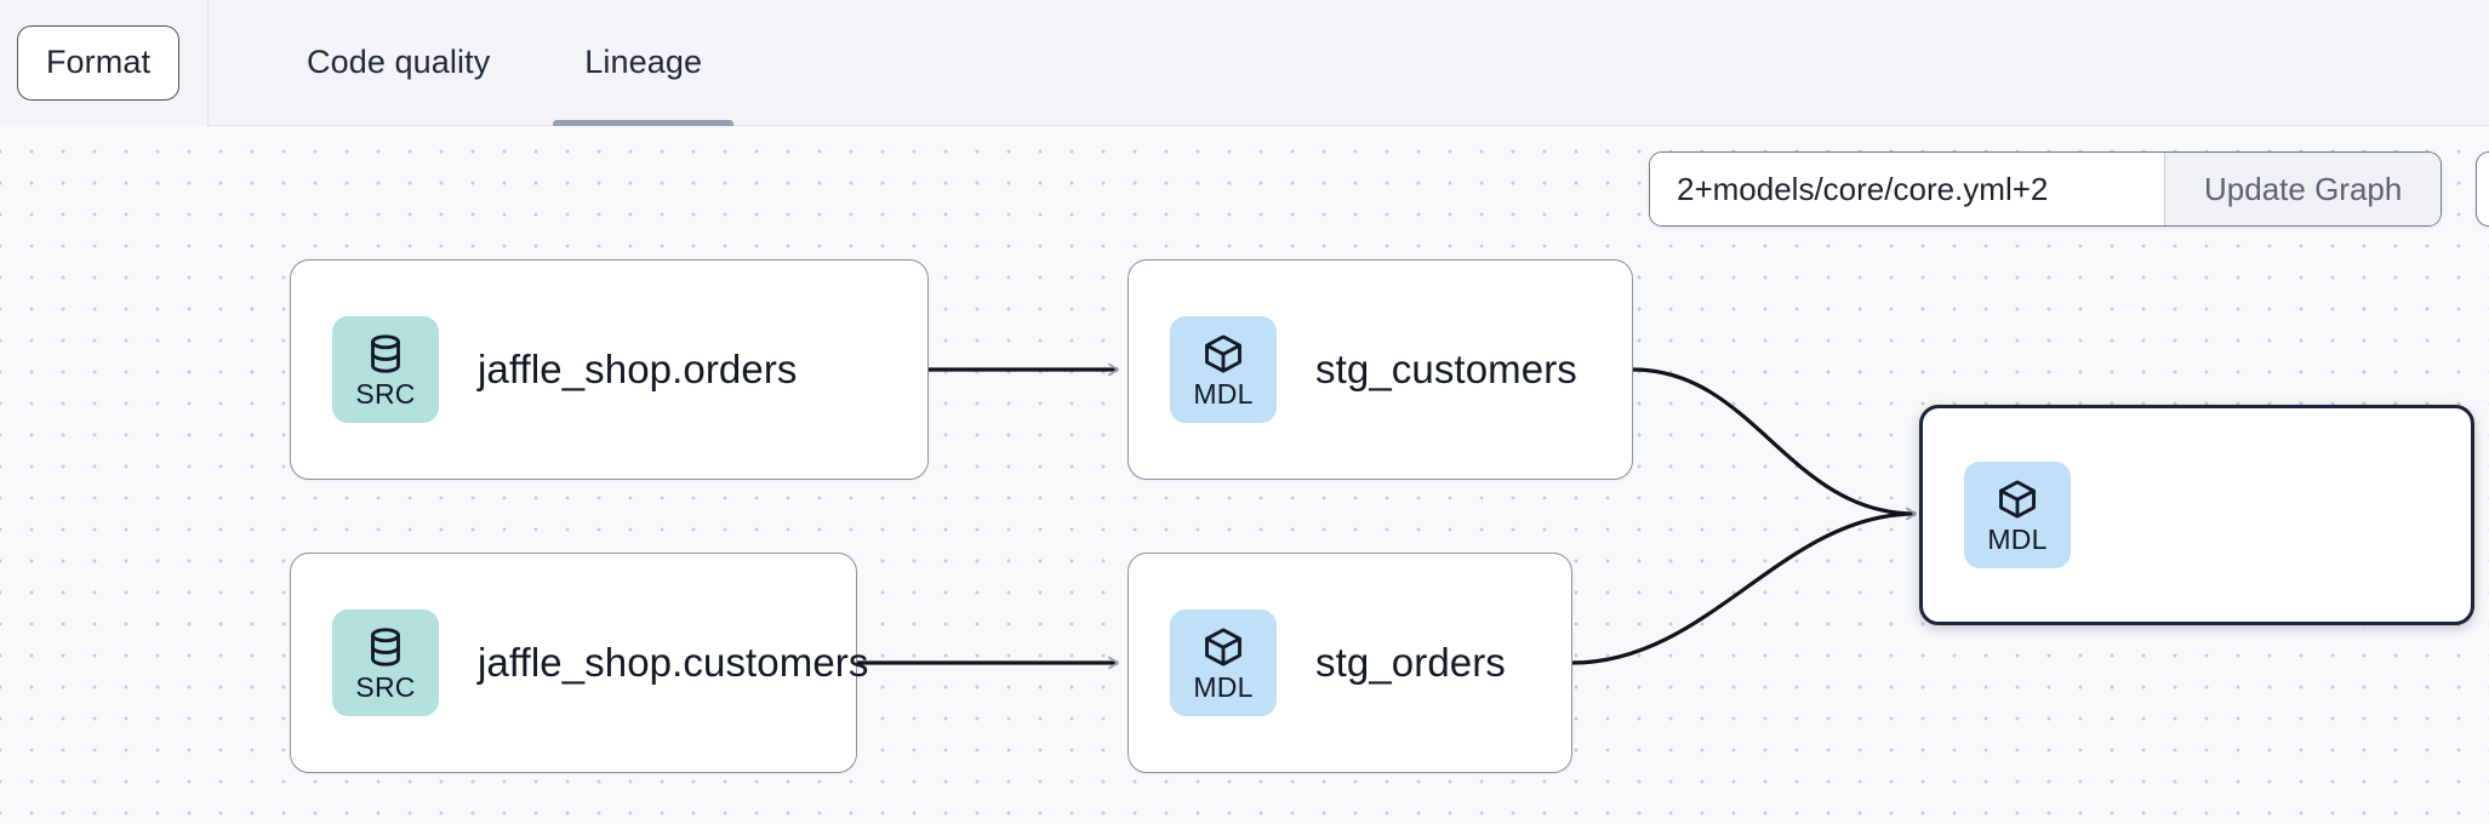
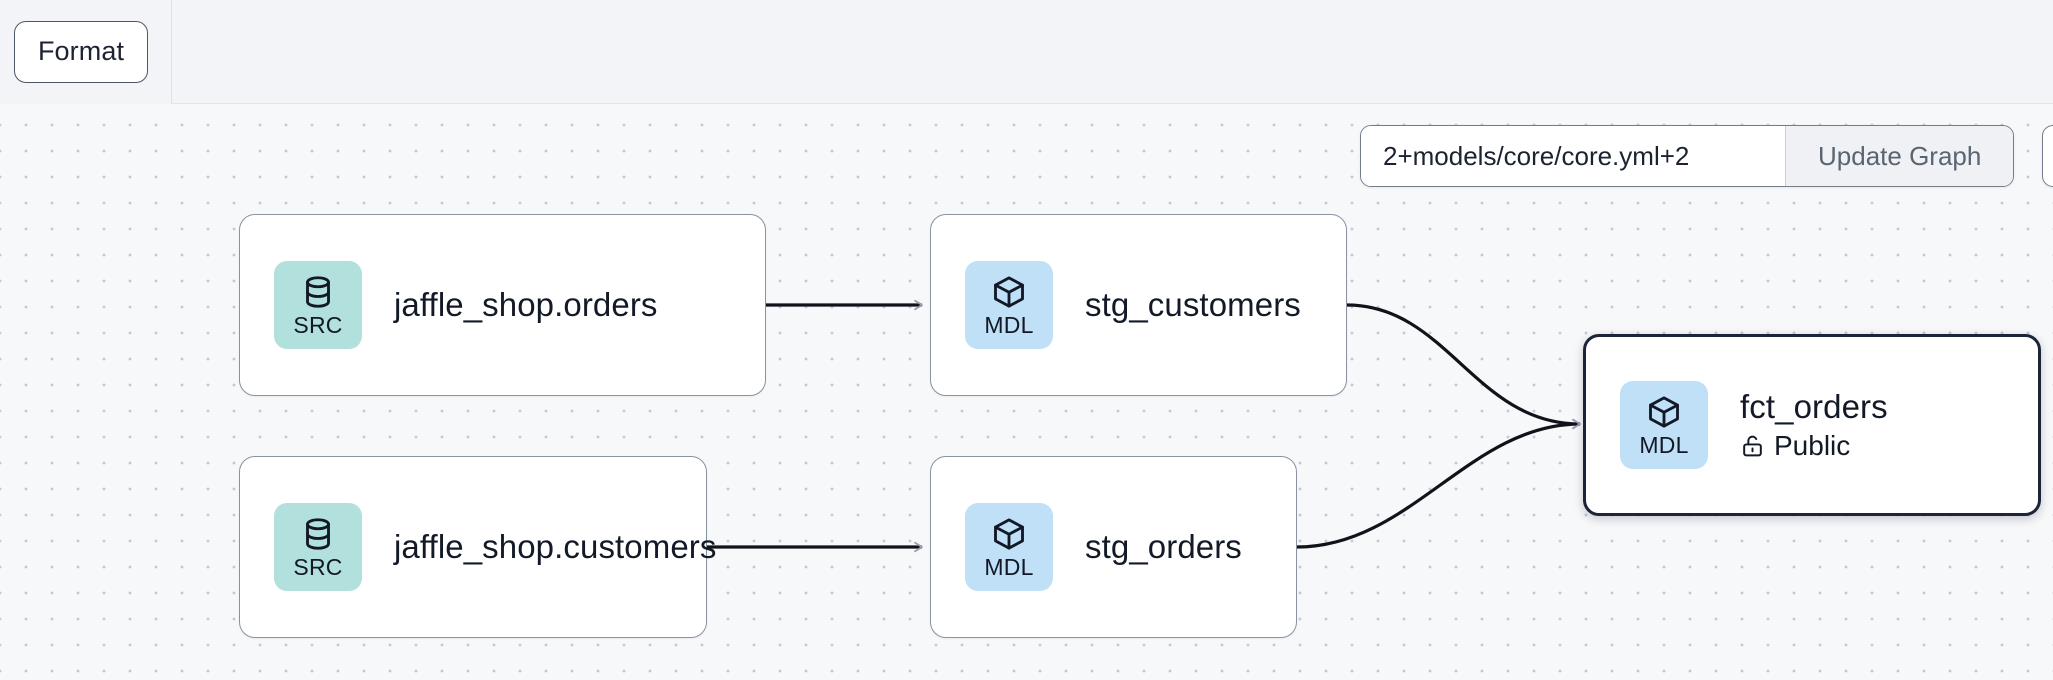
  Format
- Code quality
- Lineage
  SRC
  jaffle_shop.orders
  MDL
  stg_customers
  SRC
  jaffle_shop.customers
  MDL
  stg_orders
  MDL
+ fct_orders
+ Public
  2+models/core/core.yml+2
  Update Graph
